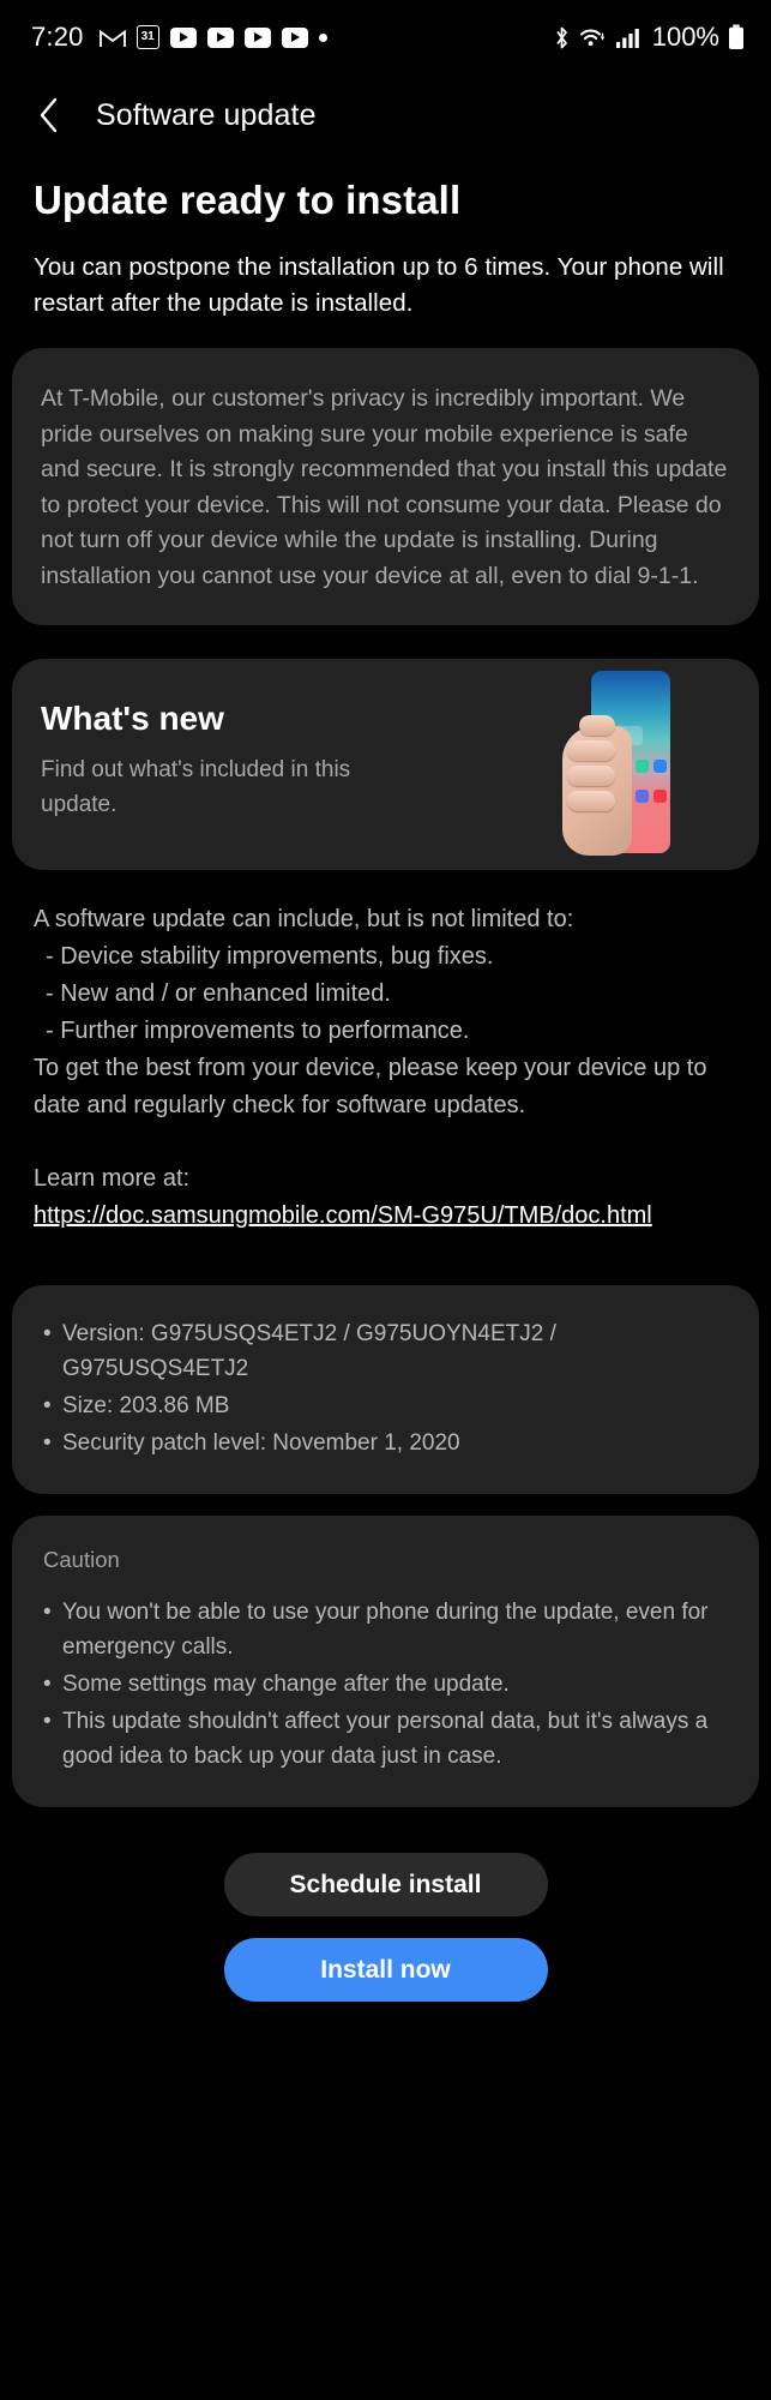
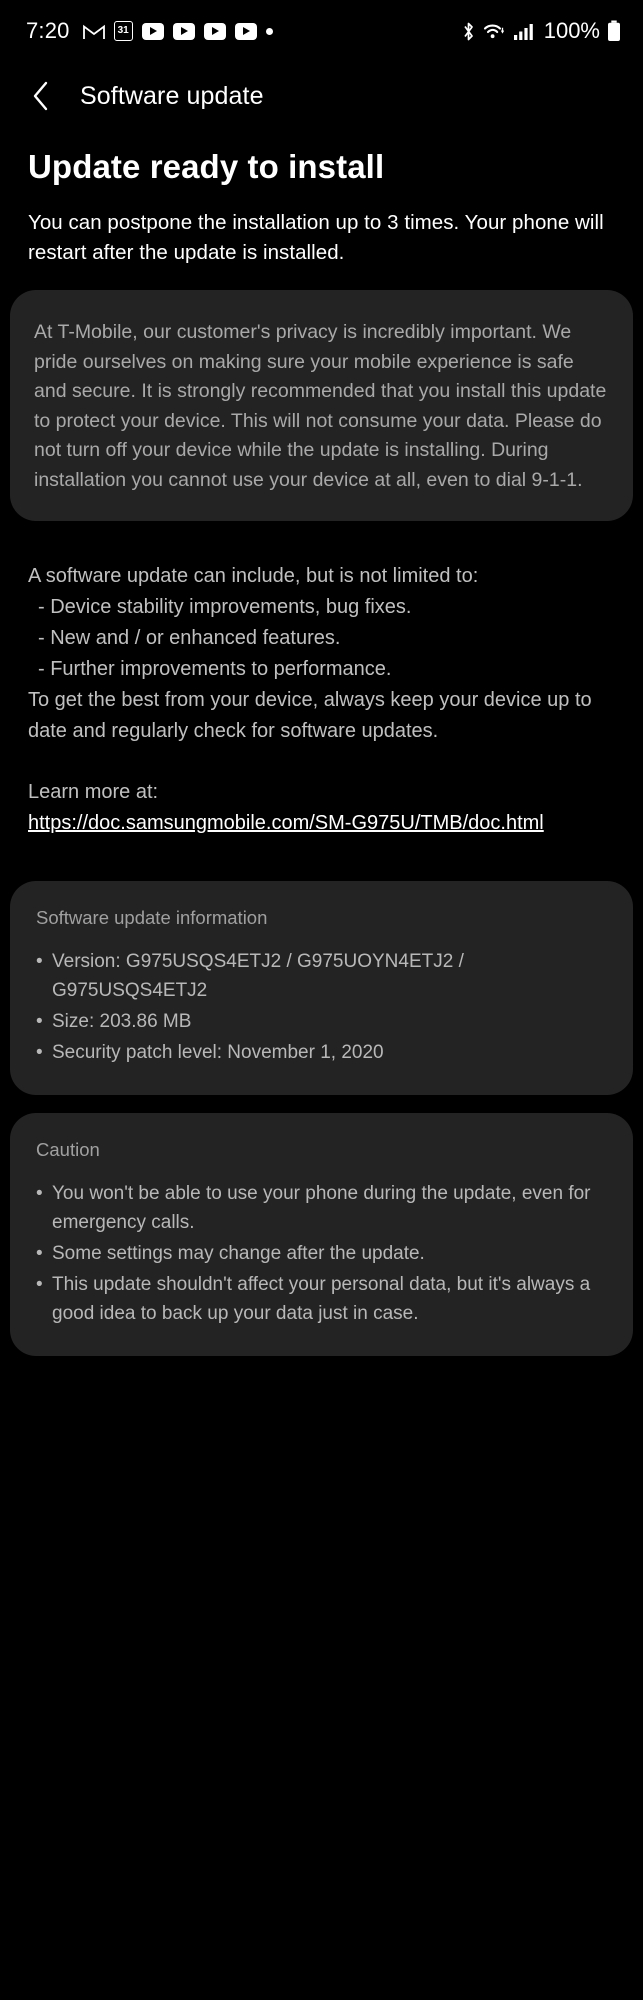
  7:20
  31
  100%
  Software update
  Update ready to install
- You can postpone the installation up to 6 times. Your phone will restart after the update is installed.
+ You can postpone the installation up to 3 times. Your phone will restart after the update is installed.
  At T-Mobile, our customer's privacy is incredibly important. We pride ourselves on making sure your mobile experience is safe and secure. It is strongly recommended that you install this update to protect your device. This will not consume your data. Please do not turn off your device while the update is installing. During installation you cannot use your device at all, even to dial 9-1-1.
- What's new
- Find out what's included in this update.
  A software update can include, but is not limited to:
  - Device stability improvements, bug fixes.
- - New and / or enhanced limited.
+ - New and / or enhanced features.
  - Further improvements to performance.
- To get the best from your device, please keep your device up to date and regularly check for software updates.
+ To get the best from your device, always keep your device up to date and regularly check for software updates.
  Learn more at:
  https://doc.samsungmobile.com/SM-G975U/TMB/doc.html
+ Software update information
  Version: G975USQS4ETJ2 / G975UOYN4ETJ2 / G975USQS4ETJ2
  Size: 203.86 MB
  Security patch level: November 1, 2020
  Caution
  You won't be able to use your phone during the update, even for emergency calls.
  Some settings may change after the update.
  This update shouldn't affect your personal data, but it's always a good idea to back up your data just in case.
- Schedule install
- Install now
